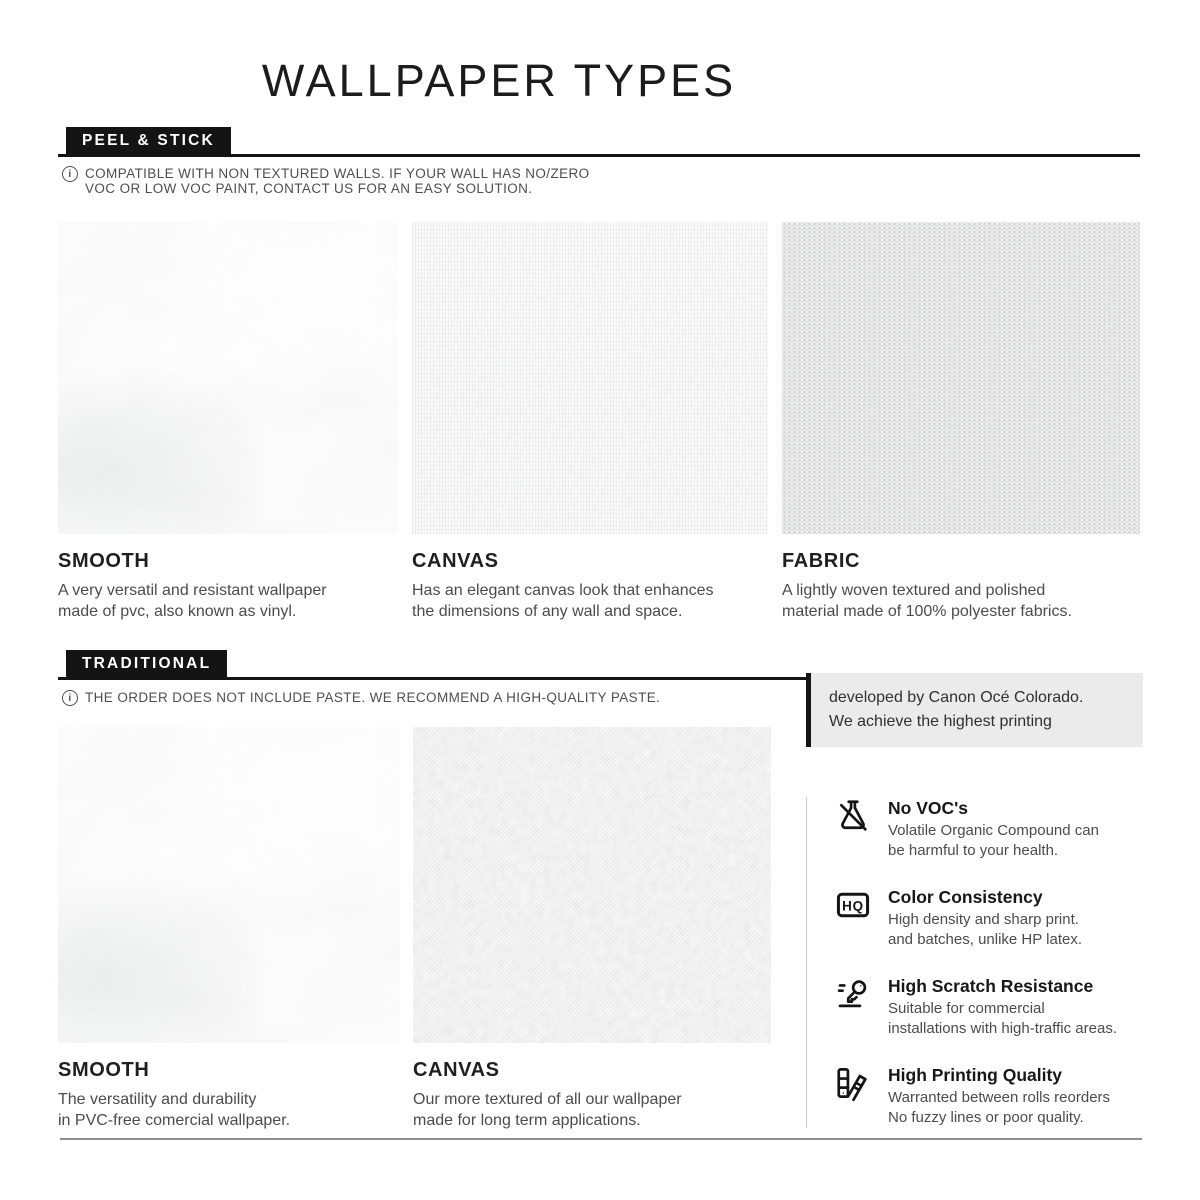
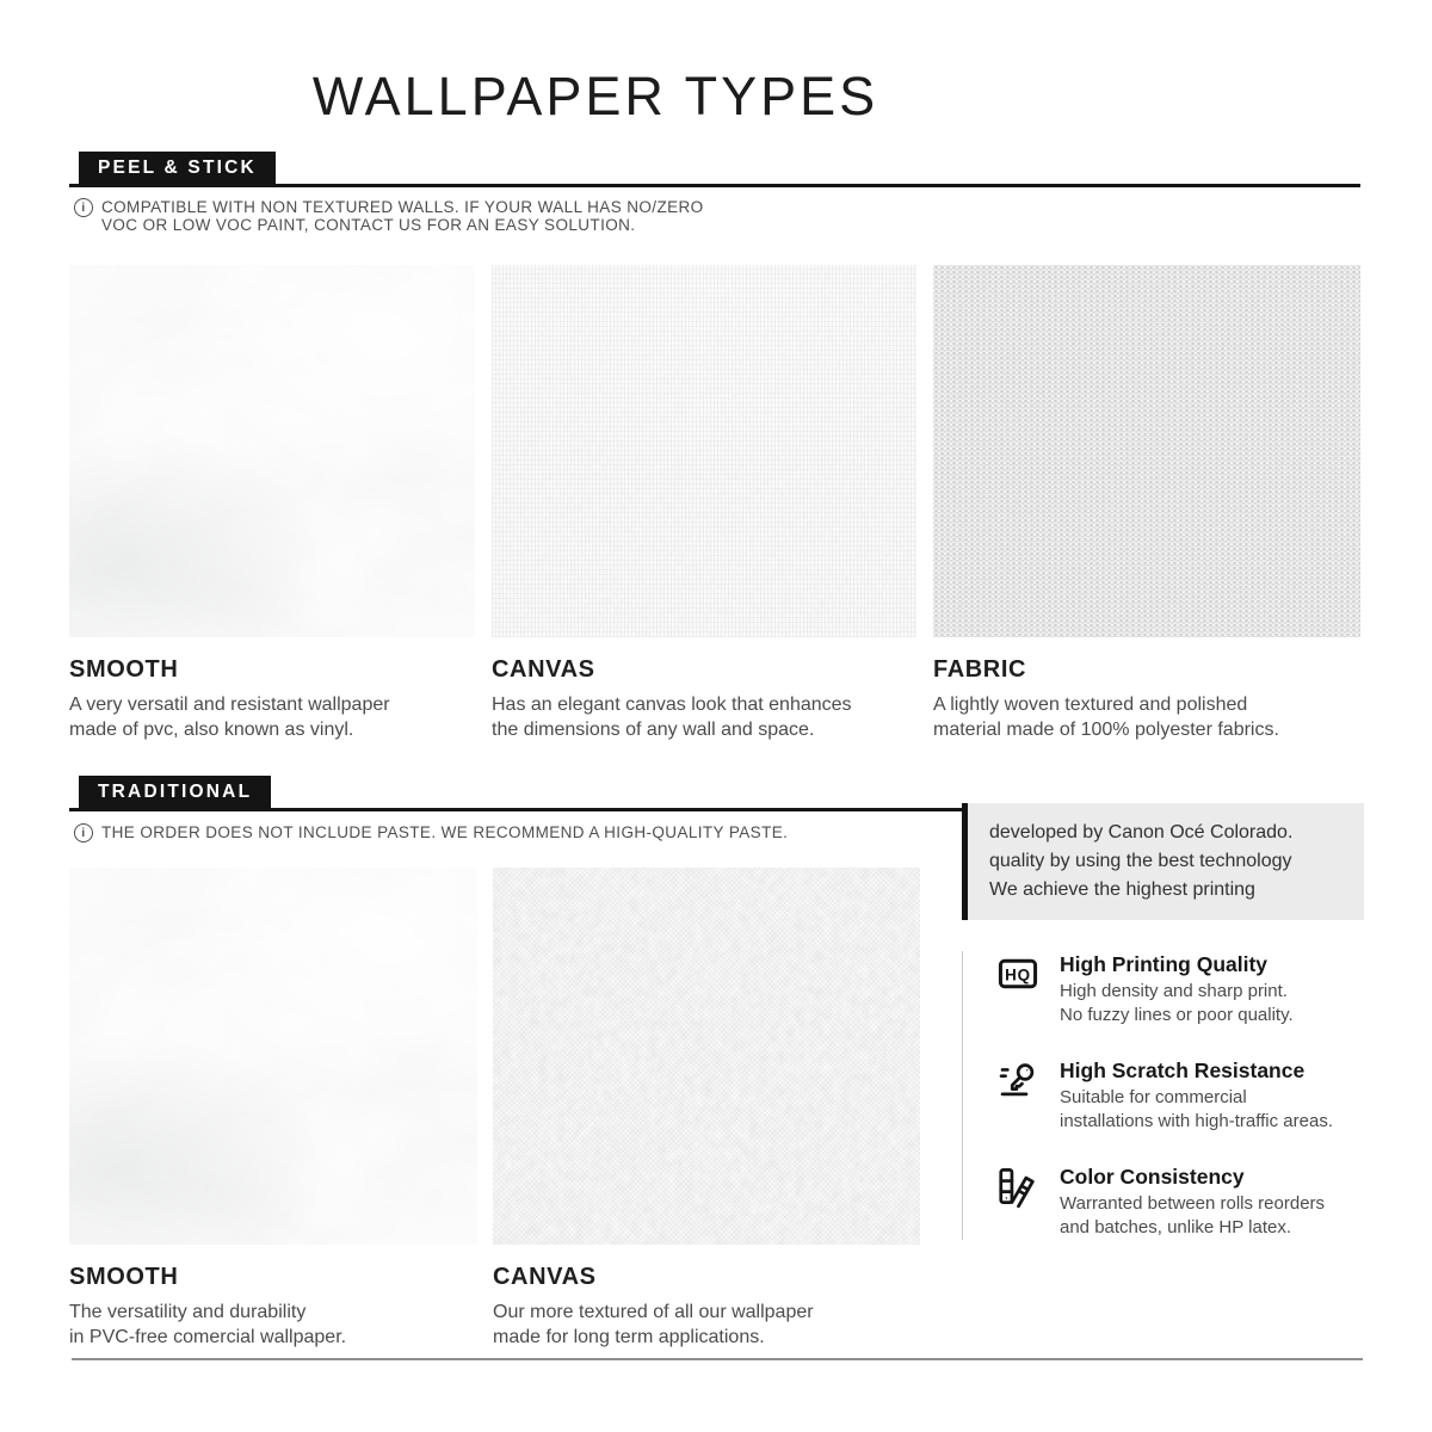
  WALLPAPER TYPES
  PEEL & STICK
  i
  COMPATIBLE WITH NON TEXTURED WALLS. IF YOUR WALL HAS NO/ZERO
  VOC OR LOW VOC PAINT, CONTACT US FOR AN EASY SOLUTION.
  SMOOTH
  A very versatil and resistant wallpaper
  made of pvc, also known as vinyl.
  CANVAS
  Has an elegant canvas look that enhances
  the dimensions of any wall and space.
  FABRIC
  A lightly woven textured and polished
  material made of 100% polyester fabrics.
  TRADITIONAL
  i
  THE ORDER DOES NOT INCLUDE PASTE. WE RECOMMEND A HIGH-QUALITY PASTE.
  SMOOTH
  The versatility and durability
  in PVC-free comercial wallpaper.
  CANVAS
  Our more textured of all our wallpaper
  made for long term applications.
  developed by Canon Océ Colorado.
+ quality by using the best technology
  We achieve the highest printing
- No VOC's
- Volatile Organic Compound can
- be harmful to your health.
  HQ
- Color Consistency
+ High Printing Quality
  High density and sharp print.
- and batches, unlike HP latex.
+ No fuzzy lines or poor quality.
  High Scratch Resistance
  Suitable for commercial
  installations with high-traffic areas.
- High Printing Quality
+ Color Consistency
  Warranted between rolls reorders
- No fuzzy lines or poor quality.
+ and batches, unlike HP latex.
